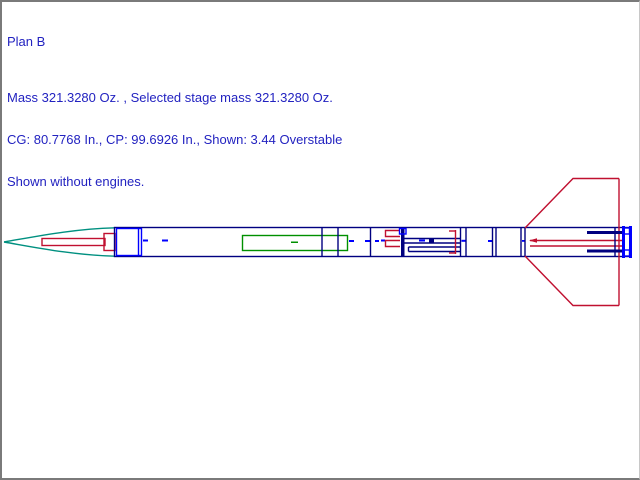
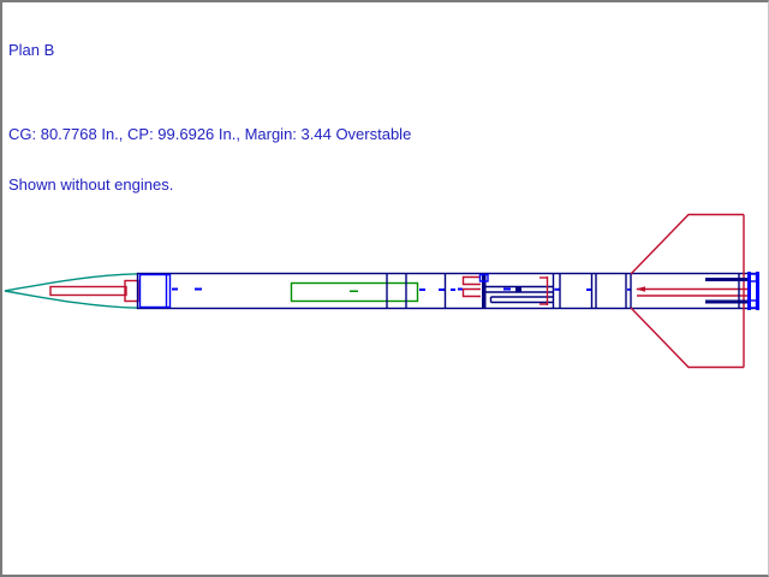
  Plan B
- Mass 321.3280 Oz. , Selected stage mass 321.3280 Oz.
- CG: 80.7768 In., CP: 99.6926 In., Shown: 3.44 Overstable
+ CG: 80.7768 In., CP: 99.6926 In., Margin: 3.44 Overstable
  Shown without engines.
